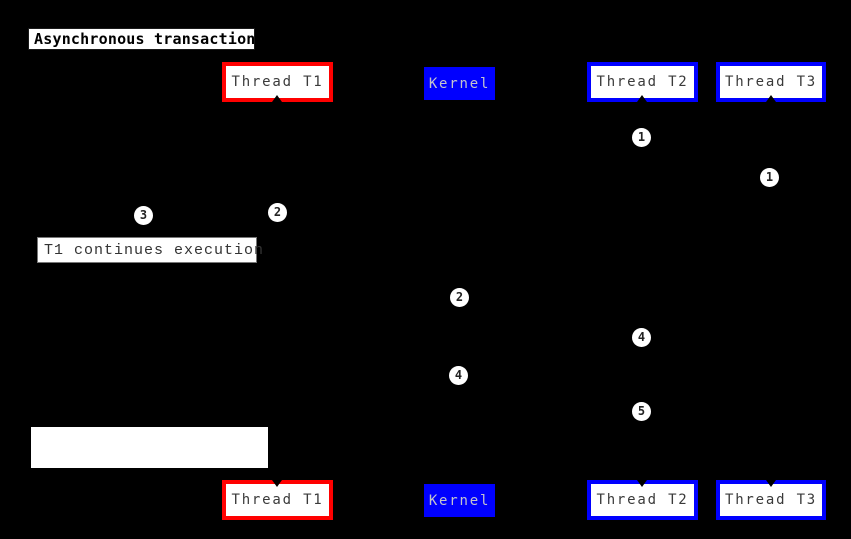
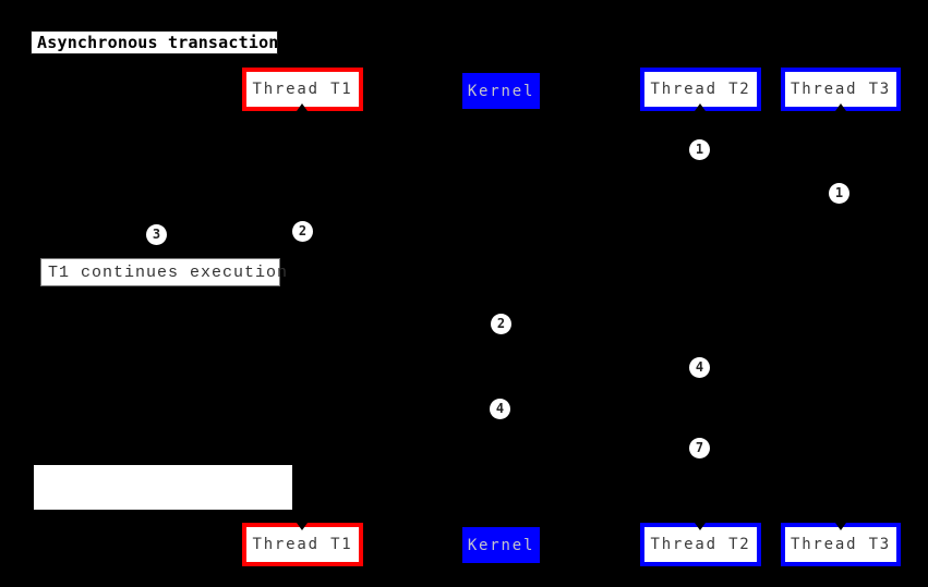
  Asynchronous transaction
  Thread T1
  Kernel
  Thread T2
  Thread T3
  1
  1
  2
  3
  2
  4
  4
- 5
+ 7
  T1 continues execution
  Thread T1
  Kernel
  Thread T2
  Thread T3
